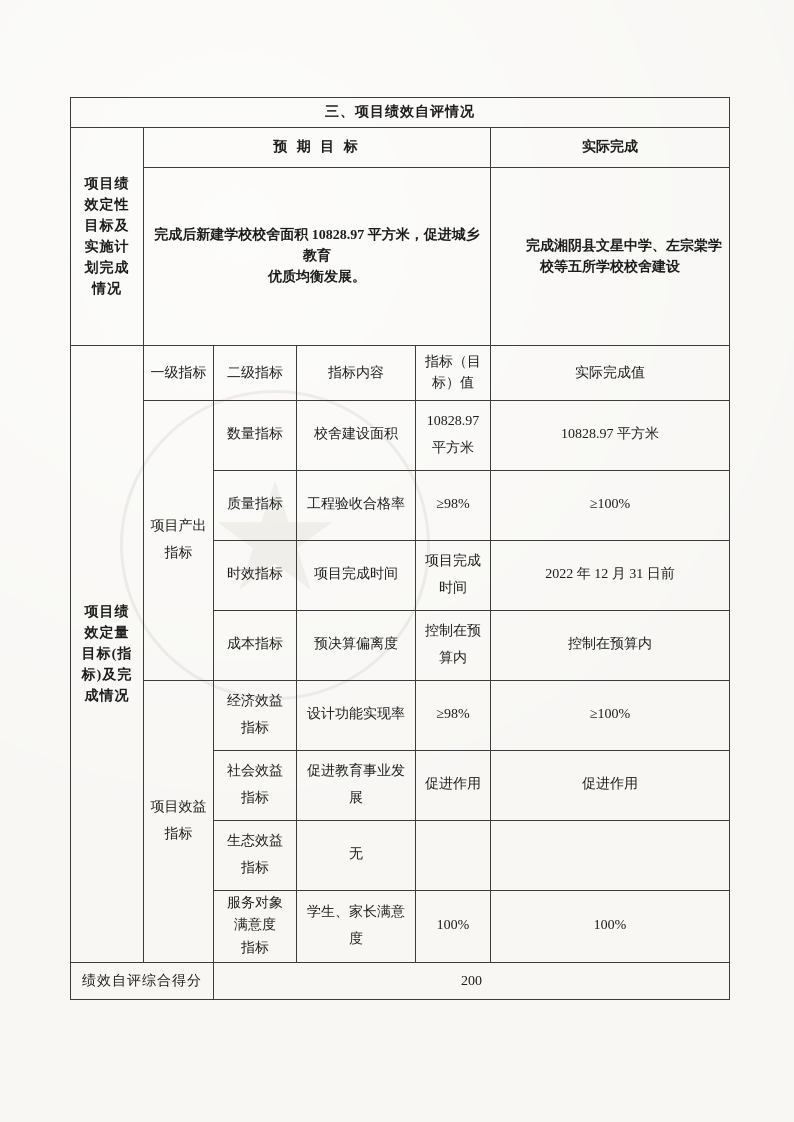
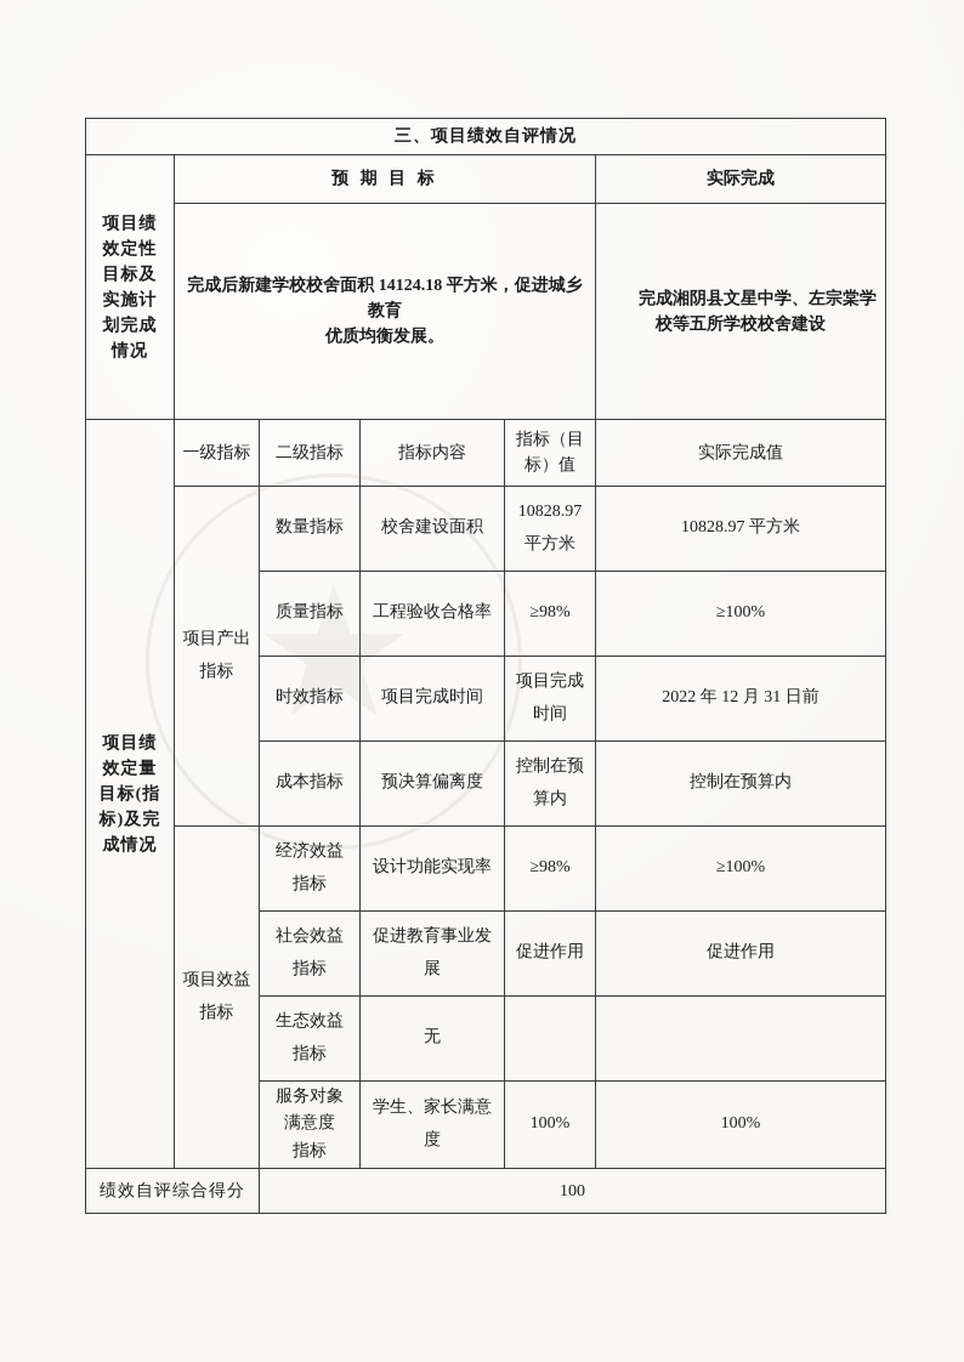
  ★
  三、项目绩效自评情况
  项目绩 效定性 目标及 实施计 划完成 情况	预 期 目 标	实际完成
- 完成后新建学校校舍面积 10828.97 平方米，促进城乡教育 优质均衡发展。	完成湘阴县文星中学、左宗棠学校等五所学校校舍建设
+ 完成后新建学校校舍面积 14124.18 平方米，促进城乡教育 优质均衡发展。	完成湘阴县文星中学、左宗棠学校等五所学校校舍建设
  项目绩 效定量 目标(指 标)及完 成情况	一级指标	二级指标	指标内容	指标（目 标）值	实际完成值
  项目产出 指标	数量指标	校舍建设面积	10828.97 平方米	10828.97 平方米
  质量指标	工程验收合格率	≥98%	≥100%
  时效指标	项目完成时间	项目完成 时间	2022 年 12 月 31 日前
  成本指标	预决算偏离度	控制在预 算内	控制在预算内
  项目效益 指标	经济效益 指标	设计功能实现率	≥98%	≥100%
  社会效益 指标	促进教育事业发 展	促进作用	促进作用
  生态效益 指标	无
  服务对象 满意度 指标	学生、家长满意度	100%	100%
- 绩效自评综合得分	200
+ 绩效自评综合得分	100
